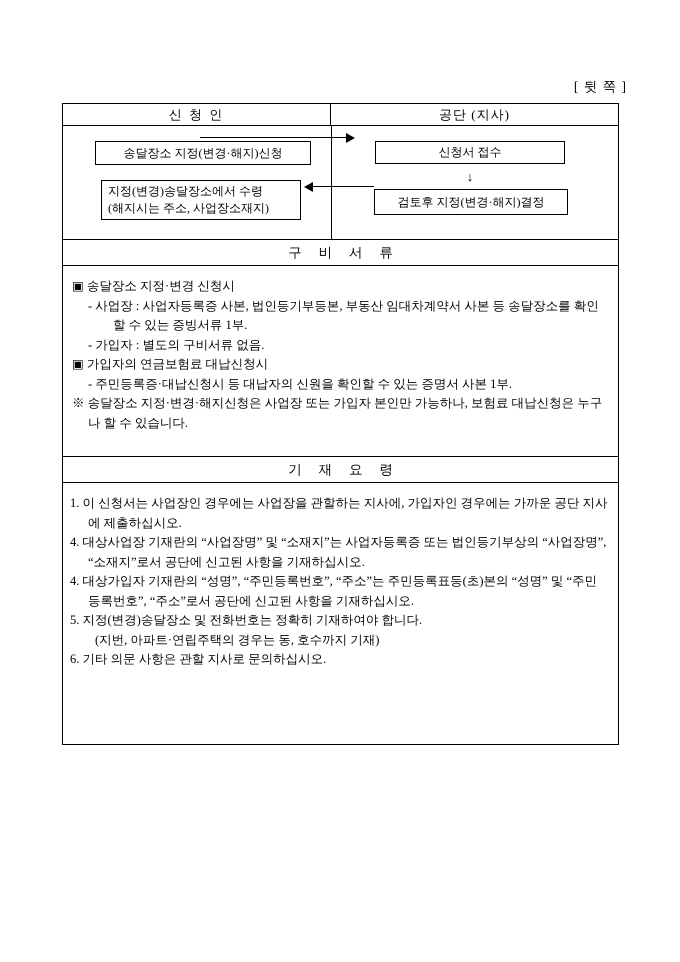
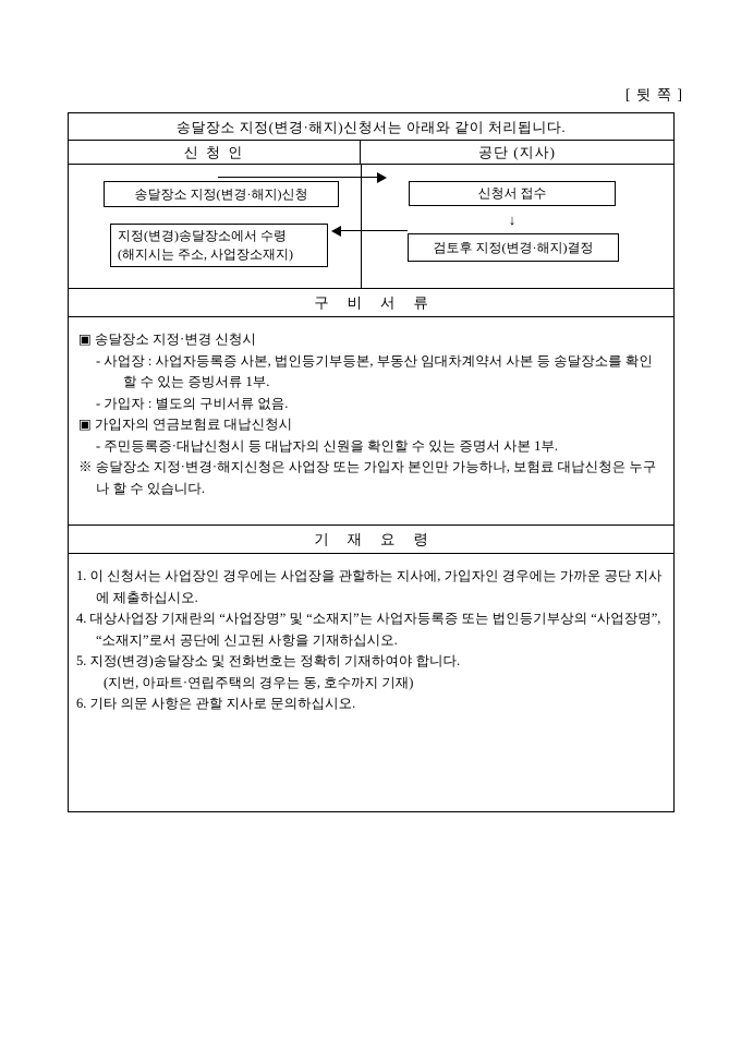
  [ 뒷 쪽 ]
+ 송달장소 지정(변경·해지)신청서는 아래와 같이 처리됩니다.
  신 청 인
  공단 (지사)
  송달장소 지정(변경·해지)신청
  지정(변경)송달장소에서 수령
  (해지시는 주소, 사업장소재지)
  신청서 접수
  ↓
  검토후 지정(변경·해지)결정
  구 비 서 류
  ▣ 송달장소 지정·변경 신청시
  - 사업장 : 사업자등록증 사본, 법인등기부등본, 부동산 임대차계약서 사본 등 송달장소를 확인할 수 있는 증빙서류 1부.
  - 가입자 : 별도의 구비서류 없음.
  ▣ 가입자의 연금보험료 대납신청시
  - 주민등록증·대납신청시 등 대납자의 신원을 확인할 수 있는 증명서 사본 1부.
  ※ 송달장소 지정·변경·해지신청은 사업장 또는 가입자 본인만 가능하나, 보험료 대납신청은 누구나 할 수 있습니다.
  기 재 요 령
  1. 이 신청서는 사업장인 경우에는 사업장을 관할하는 지사에, 가입자인 경우에는 가까운 공단 지사에 제출하십시오.
  4. 대상사업장 기재란의 “사업장명” 및 “소재지”는 사업자등록증 또는 법인등기부상의 “사업장명”, “소재지”로서 공단에 신고된 사항을 기재하십시오.
- 4. 대상가입자 기재란의 “성명”, “주민등록번호”, “주소”는 주민등록표등(초)본의 “성명” 및 “주민등록번호”, “주소”로서 공단에 신고된 사항을 기재하십시오.
  5. 지정(변경)송달장소 및 전화번호는 정확히 기재하여야 합니다.
  (지번, 아파트·연립주택의 경우는 동, 호수까지 기재)
  6. 기타 의문 사항은 관할 지사로 문의하십시오.
